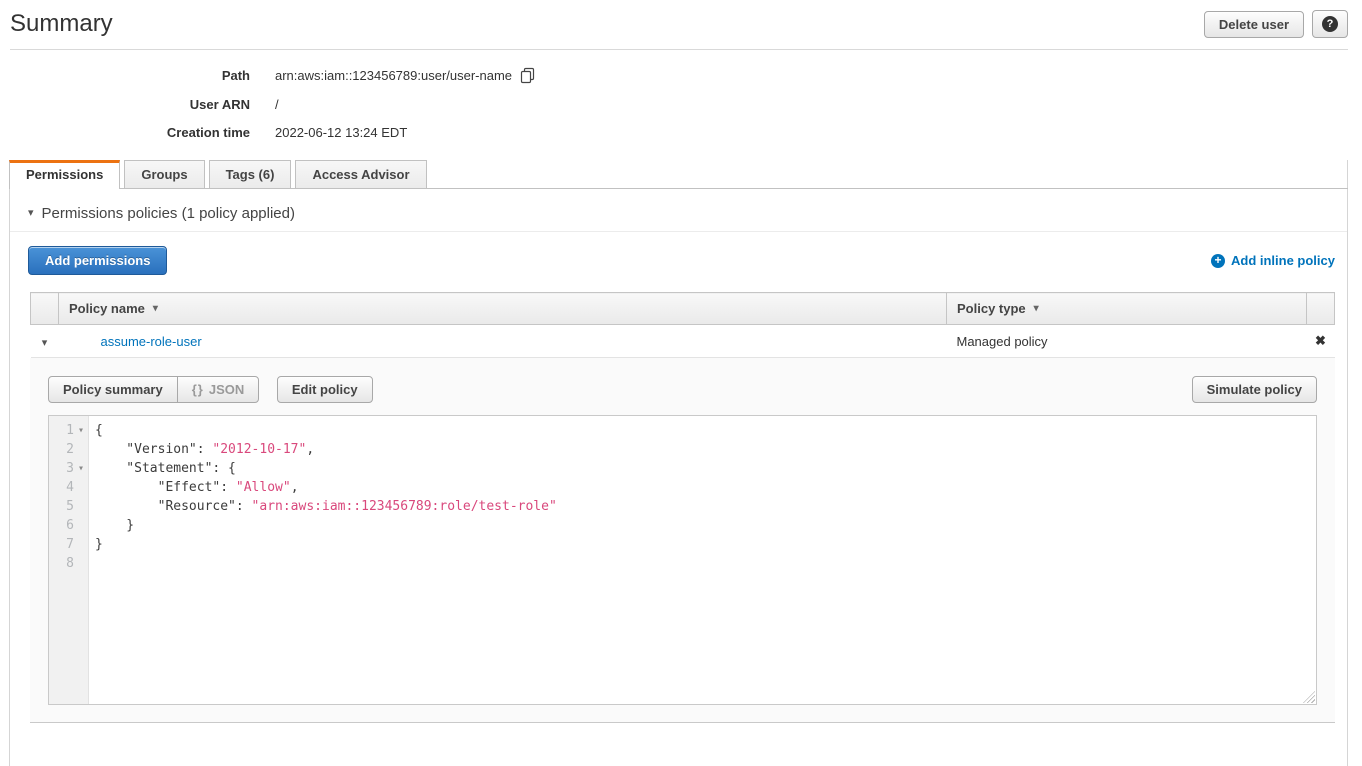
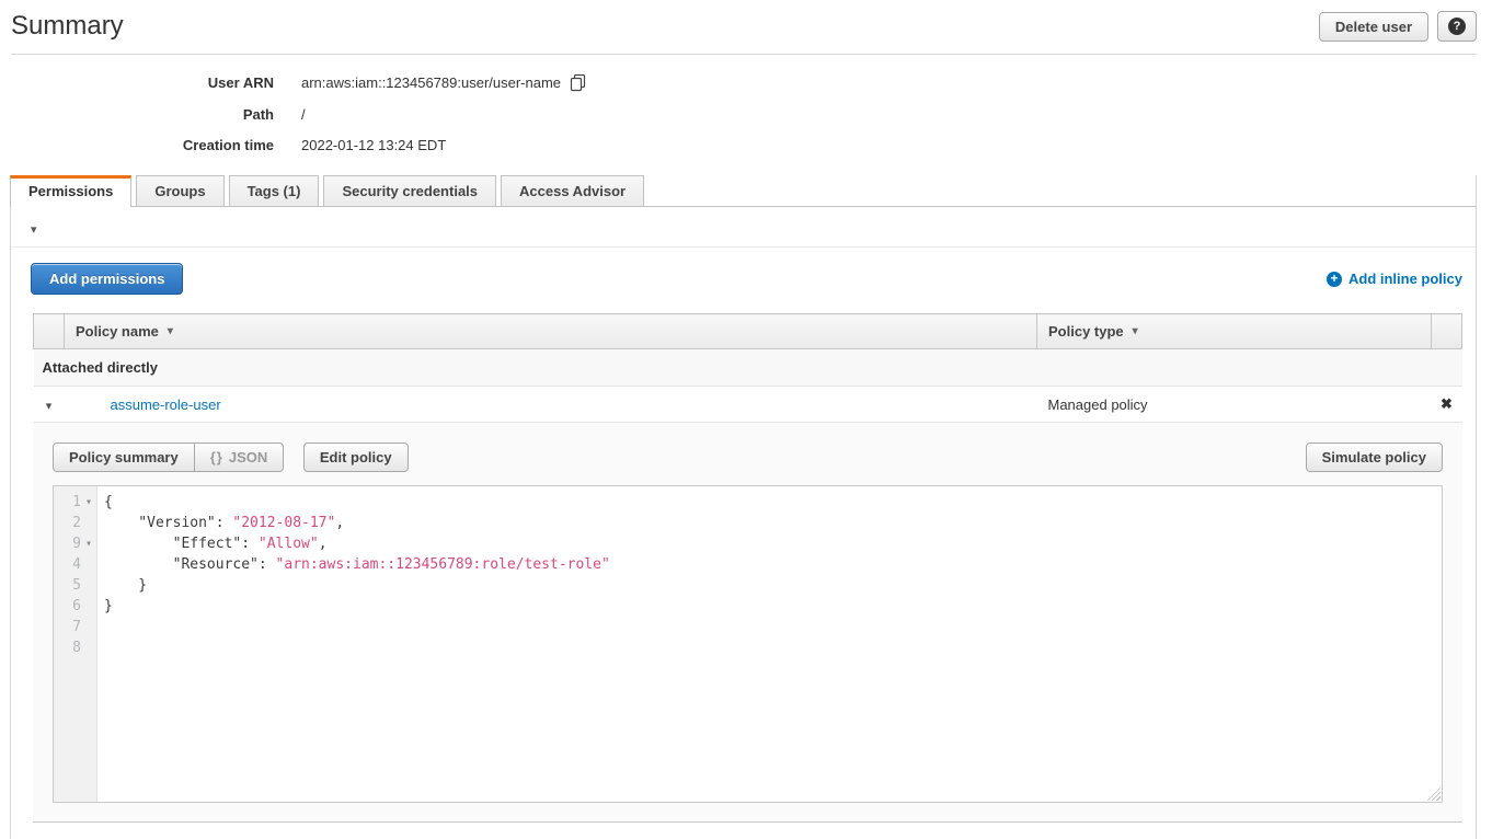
  Summary
  Delete user
  ?
- Path
+ User ARN
  arn:aws:iam::123456789:user/user-name
- User ARN
+ Path
  /
  Creation time
- 2022-06-12 13:24 EDT
+ 2022-01-12 13:24 EDT
  Permissions
  Groups
- Tags (6)
+ Tags (1)
+ Security credentials
  Access Advisor
  ▾
- Permissions policies (1 policy applied)
  Add permissions
  +
  Add inline policy
  	Policy name ▾	Policy type ▾
+ Attached directly
  ▾	assume-role-user	Managed policy	✖
  Policy summary
  {}
  JSON
  Edit policy
  Simulate policy
  1
  ▾
  2
- 3
+ 9
  ▾
  4
  5
  6
  7
  8
  {
- "Version": "2012-10-17",
+ "Version": "2012-08-17",
- "Statement": {
  "Effect": "Allow",
  "Resource": "arn:aws:iam::123456789:role/test-role"
  }
  }
